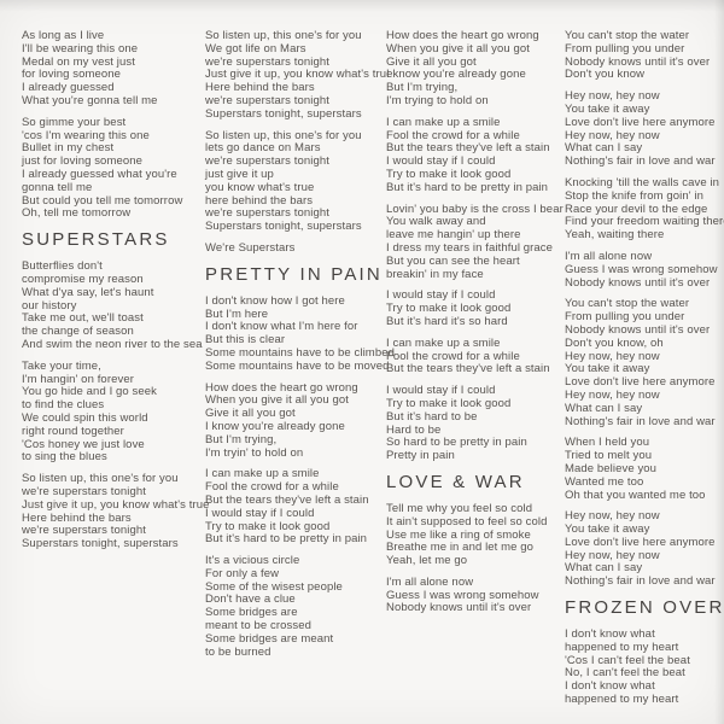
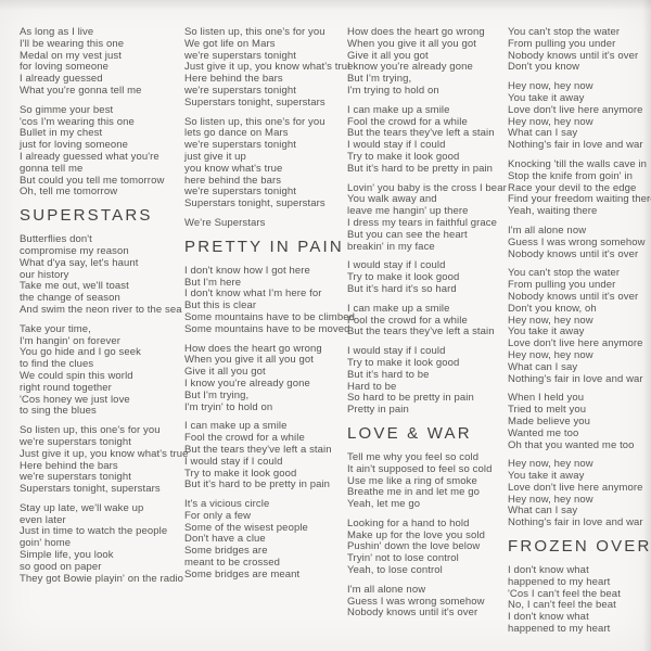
  As long as I live
  I'll be wearing this one
  Medal on my vest just
  for loving someone
  I already guessed
  What you're gonna tell me
  So gimme your best
  'cos I'm wearing this one
  Bullet in my chest
  just for loving someone
  I already guessed what you're
  gonna tell me
  But could you tell me tomorrow
  Oh, tell me tomorrow
  SUPERSTARS
  Butterflies don't
  compromise my reason
  What d'ya say, let's haunt
  our history
  Take me out, we'll toast
  the change of season
  And swim the neon river to the sea
  Take your time,
  I'm hangin' on forever
  You go hide and I go seek
  to find the clues
  We could spin this world
  right round together
  'Cos honey we just love
  to sing the blues
  So listen up, this one's for you
  we're superstars tonight
  Just give it up, you know what's tru
  Here behind the bars
  we're superstars tonight
  Superstars tonight, superstars
+ Stay up late, we'll wake up
+ even later
+ Just in time to watch the people
+ goin' home
+ Simple life, you look
+ so good on paper
+ They got Bowie playin' on the radio
  So listen up, this one's for you
  We got life on Mars
  we're superstars tonight
  Just give it up, you know what's tru
  Here behind the bars
  we're superstars tonight
  Superstars tonight, superstars
  So listen up, this one's for you
  lets go dance on Mars
  we're superstars tonight
  just give it up
  you know what's true
  here behind the bars
  we're superstars tonight
  Superstars tonight, superstars
  We're Superstars
  PRETTY IN PAIN
  I don't know how I got here
  But I'm here
  I don't know what I'm here for
  But this is clear
  Some mountains have to be climbe
  Some mountains have to be move
  How does the heart go wrong
  When you give it all you got
  Give it all you got
  I know you're already gone
  But I'm trying,
  I'm tryin' to hold on
  I can make up a smile
  Fool the crowd for a while
  But the tears they've left a stain
  I would stay if I could
  Try to make it look good
  But it's hard to be pretty in pain
  It's a vicious circle
  For only a few
  Some of the wisest people
  Don't have a clue
  Some bridges are
  meant to be crossed
  Some bridges are meant
- to be burned
  How does the heart go wrong
  When you give it all you got
  Give it all you got
  I know you're already gone
  But I'm trying,
  I'm trying to hold on
  I can make up a smile
  Fool the crowd for a while
  But the tears they've left a stain
  I would stay if I could
  Try to make it look good
  But it's hard to be pretty in pain
  Lovin' you baby is the cross I bear
  You walk away and
  leave me hangin' up there
  I dress my tears in faithful grace
  But you can see the heart
  breakin' in my face
  I would stay if I could
  Try to make it look good
  But it's hard it's so hard
  I can make up a smile
  Fool the crowd for a while
  But the tears they've left a stain
  I would stay if I could
  Try to make it look good
  But it's hard to be
  Hard to be
  So hard to be pretty in pain
  Pretty in pain
  LOVE & WAR
  Tell me why you feel so cold
  It ain't supposed to feel so cold
  Use me like a ring of smoke
  Breathe me in and let me go
  Yeah, let me go
+ Looking for a hand to hold
+ Make up for the love you sold
+ Pushin' down the love below
+ Tryin' not to lose control
+ Yeah, to lose control
  I'm all alone now
  Guess I was wrong somehow
  Nobody knows until it's over
  You can't stop the water
  From pulling you under
  Nobody knows until it's over
  Don't you know
  Hey now, hey now
  You take it away
  Love don't live here anymore
  Hey now, hey now
  What can I say
  Nothing's fair in love and wa
  Knocking 'till the walls cave i
  Stop the knife from goin' in
  Race your devil to the edge
  Find your freedom waiting th
  Yeah, waiting there
  I'm all alone now
  Guess I was wrong someho
  Nobody knows until it's over
  You can't stop the water
  From pulling you under
  Nobody knows until it's over
  Don't you know, oh
  Hey now, hey now
  You take it away
  Love don't live here anymore
  Hey now, hey now
  What can I say
  Nothing's fair in love and wa
  When I held you
  Tried to melt you
  Made believe you
  Wanted me too
  Oh that you wanted me too
  Hey now, hey now
  You take it away
  Love don't live here anymore
  Hey now, hey now
  What can I say
  Nothing's fair in love and wa
  FROZEN OVE
  I don't know what
  happened to my heart
  'Cos I can't feel the beat
  No, I can't feel the beat
  I don't know what
  happened to my heart
